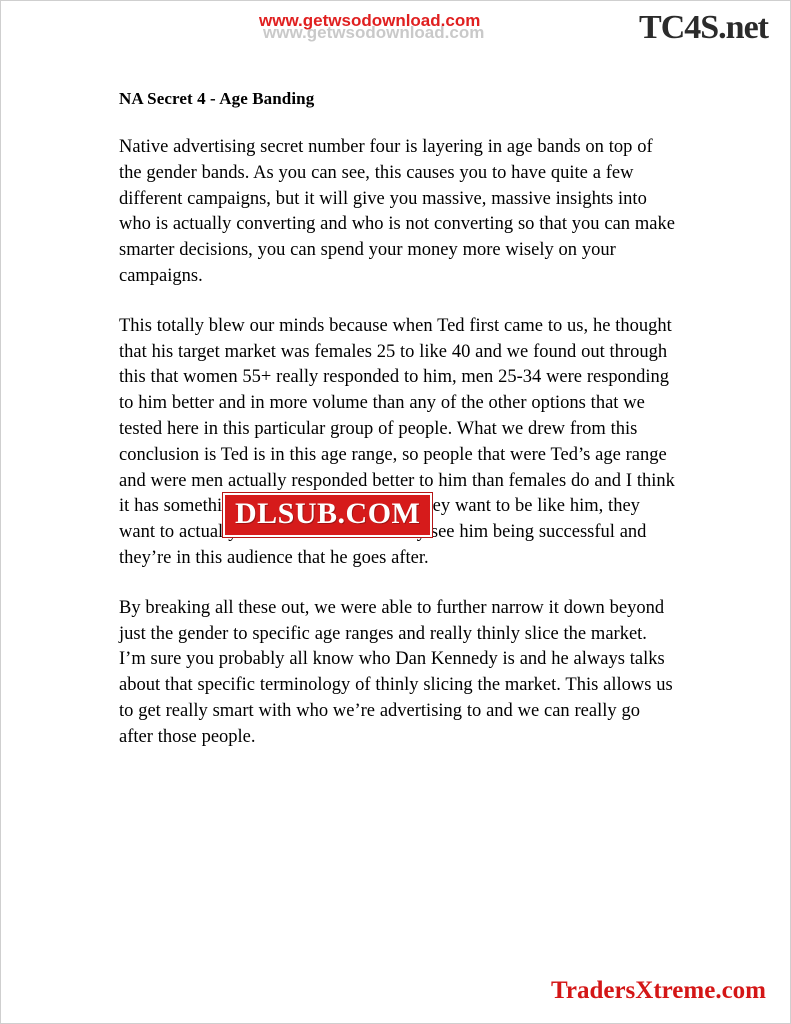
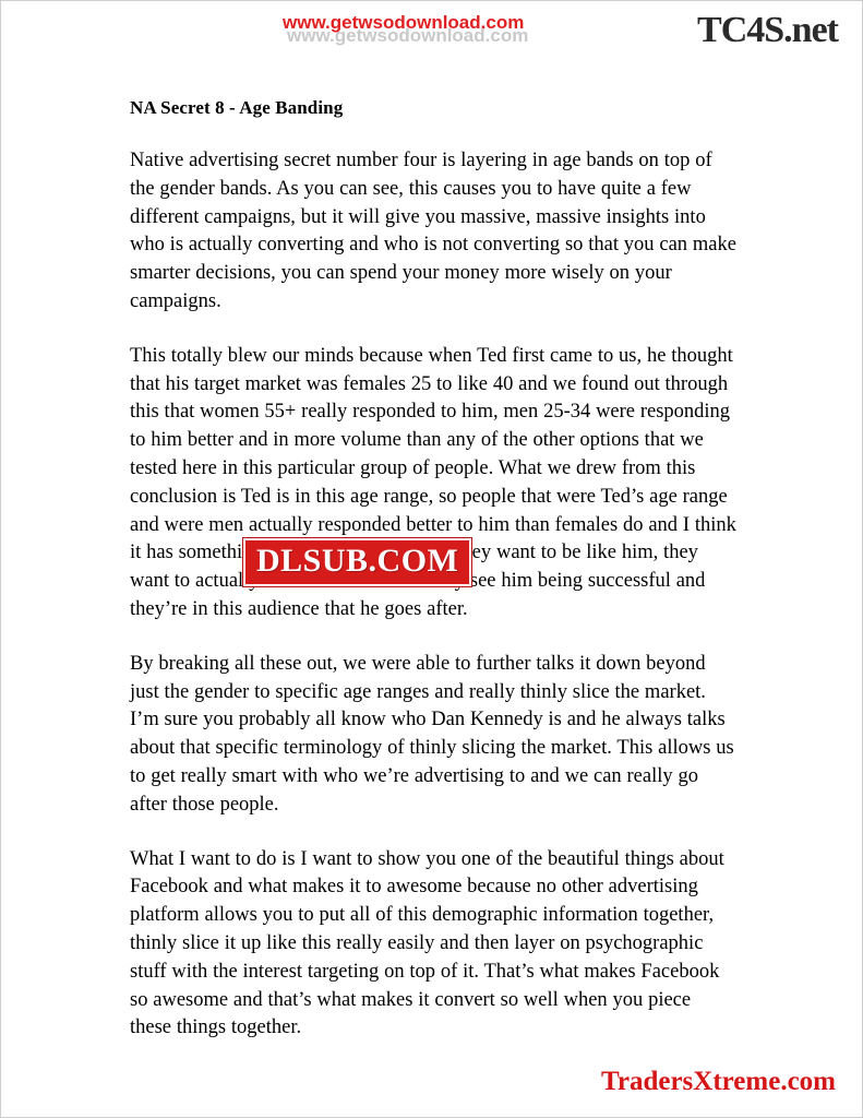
  www.getwsodownload.com
  www.getwsodownload.com
  TC4S.net
- NA Secret 4 - Age Banding
+ NA Secret 8 - Age Banding
  Native advertising secret number four is layering in age bands on top of the gender bands. As you can see, this causes you to have quite a few different campaigns, but it will give you massive, massive insights into who is actually converting and who is not converting so that you can make smarter decisions, you can spend your money more wisely on your campaigns.
  This totally blew our minds because when Ted first came to us, he thought that his target market was females 25 to like 40 and we found out through this that women 55+ really responded to him, men 25-34 were responding to him better and in more volume than any of the other options that we tested here in this particular group of people. What we drew from this conclusion is Ted is in this age range, so people that were Ted’s age range and were men actually responded better to him than females do and I think it has somethiey want to be like him, they want to actual see him being successful and they’re in this audience that he goes after.
- By breaking all these out, we were able to further narrow it down beyond just the gender to specific age ranges and really thinly slice the market. I’m sure you probably all know who Dan Kennedy is and he always talks about that specific terminology of thinly slicing the market. This allows us to get really smart with who we’re advertising to and we can really go after those people.
+ By breaking all these out, we were able to further talks it down beyond just the gender to specific age ranges and really thinly slice the market. I’m sure you probably all know who Dan Kennedy is and he always talks about that specific terminology of thinly slicing the market. This allows us to get really smart with who we’re advertising to and we can really go after those people.
+ What I want to do is I want to show you one of the beautiful things about Facebook and what makes it to awesome because no other advertising platform allows you to put all of this demographic information together, thinly slice it up like this really easily and then layer on psychographic stuff with the interest targeting on top of it. That’s what makes Facebook so awesome and that’s what makes it convert so well when you piece these things together.
  DLSUB.COM
  TradersXtreme.com
